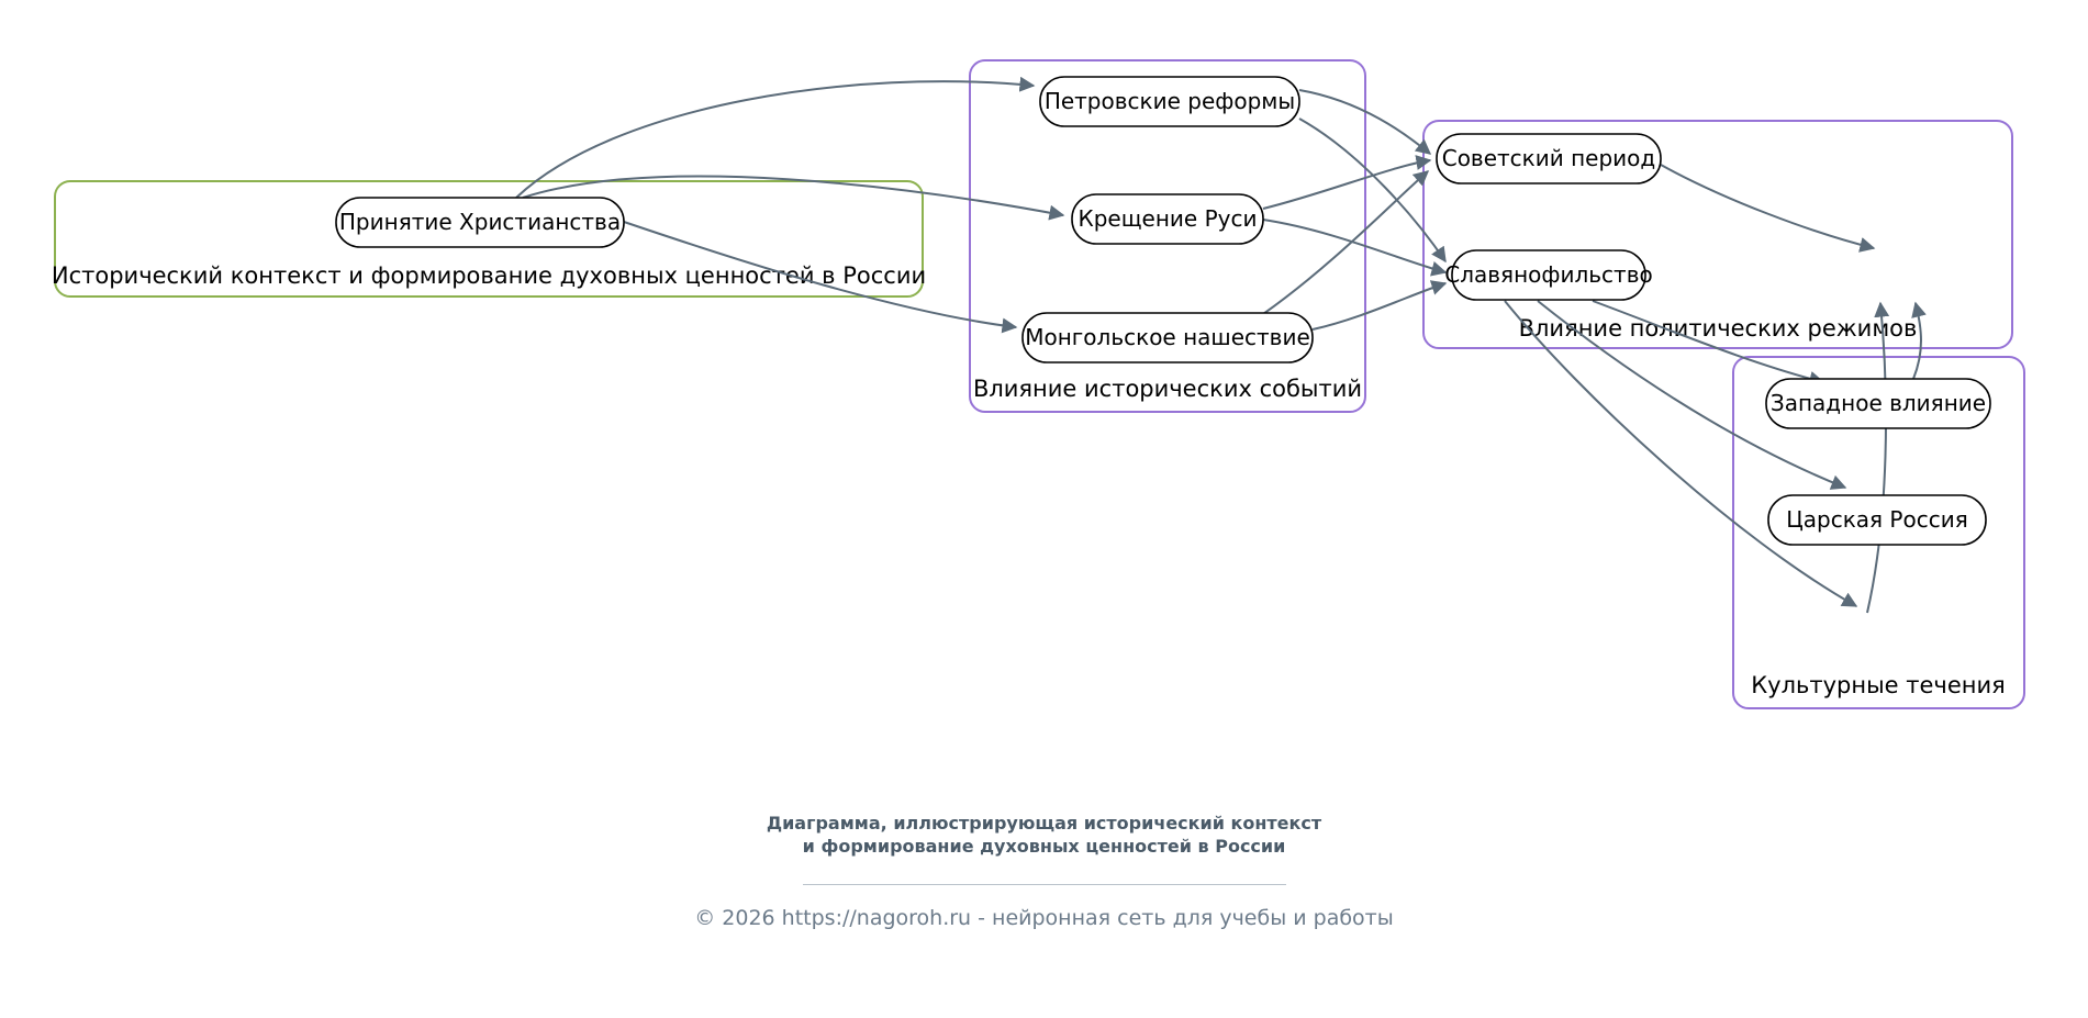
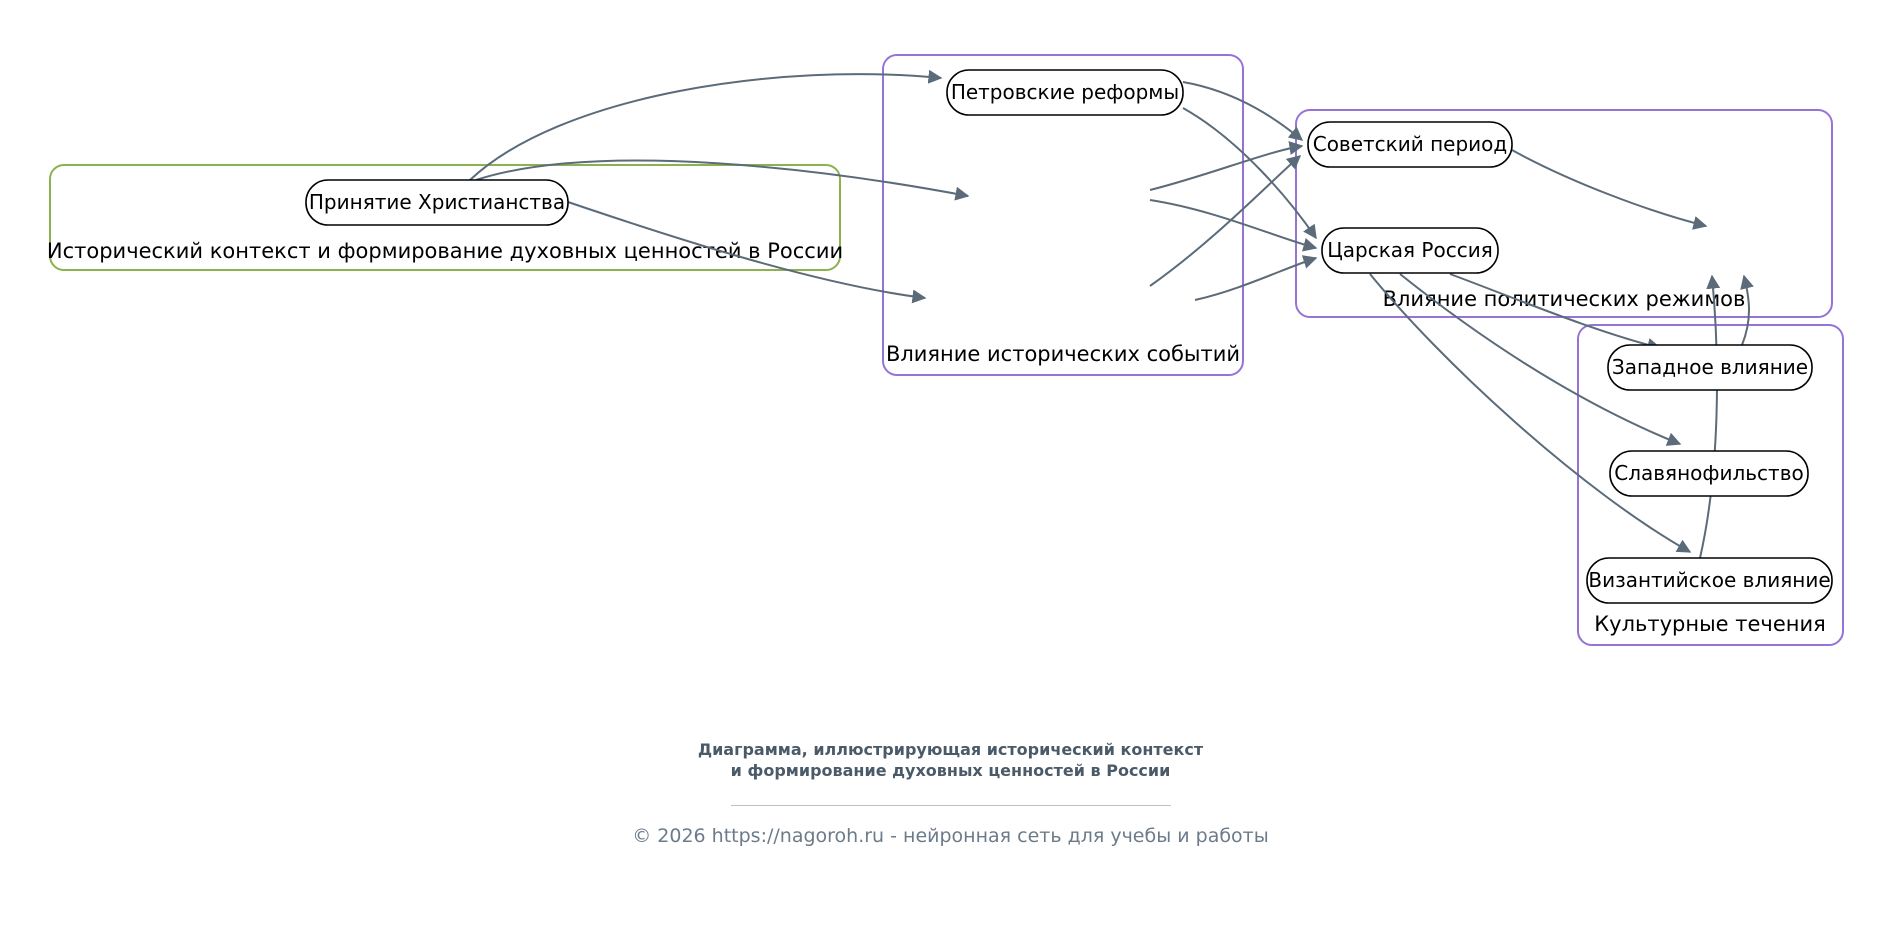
  Исторический контекст и формирование духовных ценностй в России
  Влияние исторических событий
  лияние поитических режимов
  Культурные течения
  Принятие Христианства
  Петровские реформы
- Крещение Руси
- Монгольское нашествие
  Советский период
- Славянофильство
+ Царская Россия
  Западное влияние
- Царская Россия
+ Славянофильство
+ Византийское влияние
  Диаграмма, иллюстрирующая исторический контекст и формирование духовных ценностей в России
  © 2026 https://nagoroh.ru - нейронная сеть для учебы и работы
